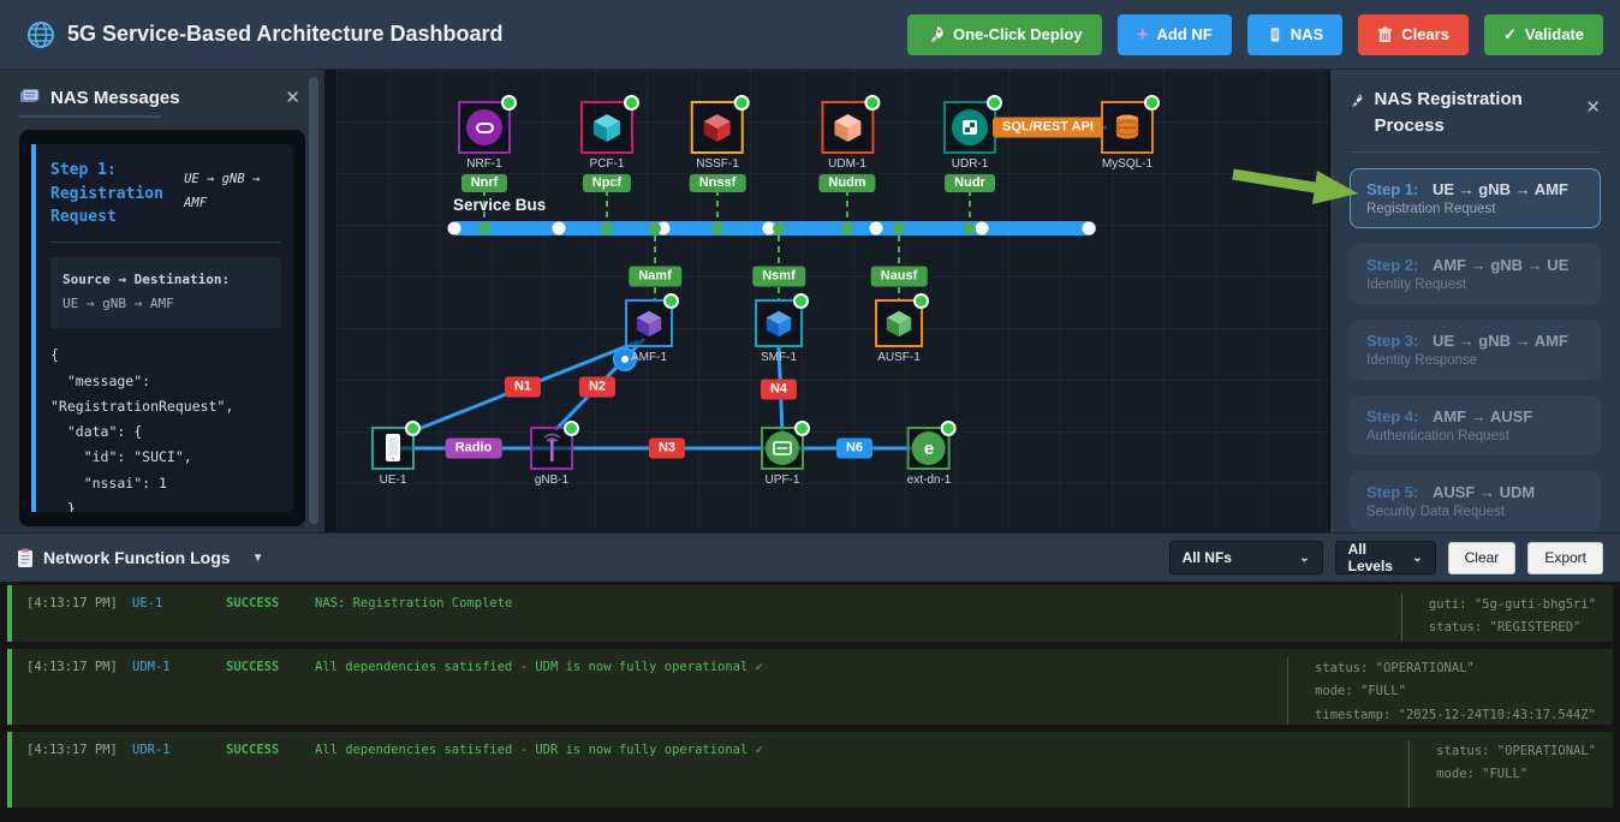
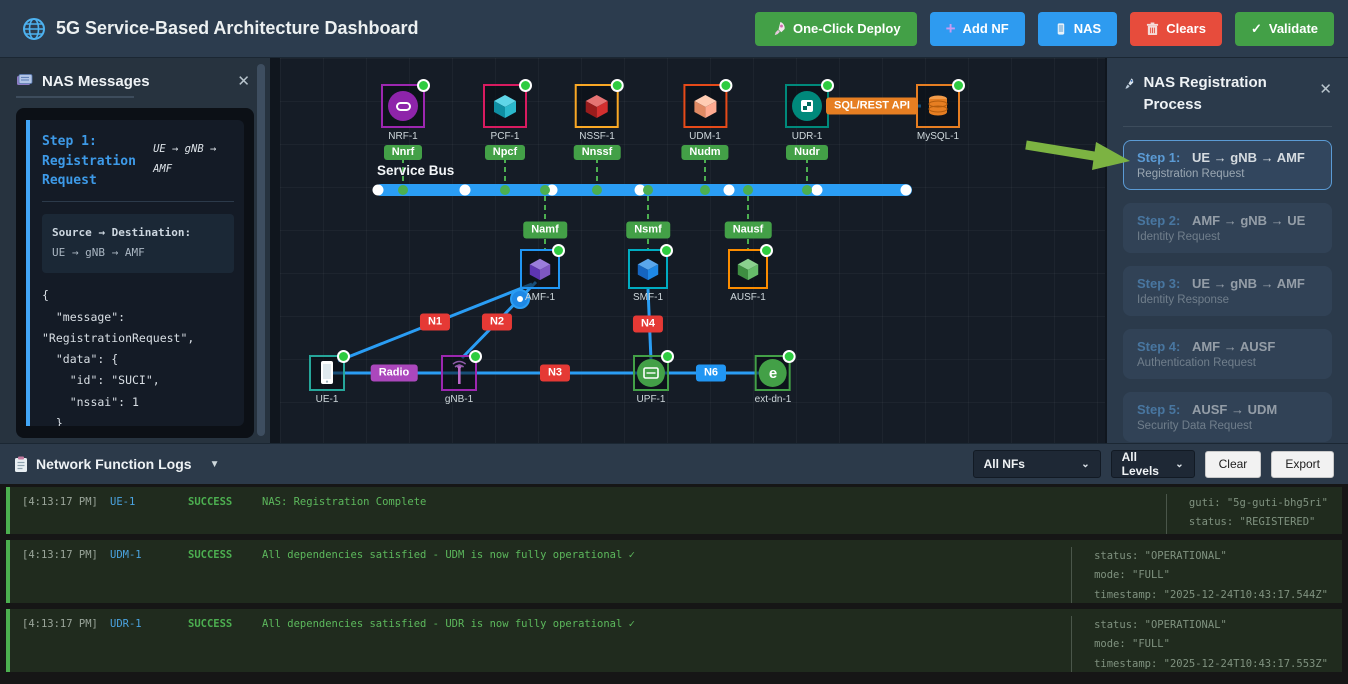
  5G Service-Based Architecture Dashboard
  One-Click Deploy
  +
  Add NF
  NAS
  Clears
  ✓
  Validate
  NAS Messages
  ✕
  Step 1: Registration Request
  UE → gNB → AMF
  Source → Destination:
  UE → gNB → AMF
  {
  "message":
  "RegistrationRequest",
  "data": {
  "id": "SUCI",
  "nssai": 1
  }
  Service Bus
  NRF-1
  Nnrf
  PCF-1
  Npcf
  NSSF-1
  Nnssf
  UDM-1
  Nudm
  UDR-1
  Nudr
  MySQL-1
  SQL/REST API
  Namf
  Nsmf
  Nausf
  AMF-1
  SMF-1
  AUSF-1
  UE-1
  gNB-1
  UPF-1
  e
  ext-dn-1
  Radio
  N1
  N2
  N3
  N4
  N6
  NAS Registration Process
  ✕
  Step 1: UE → gNB → AMF
  Registration Request
  Step 2: AMF → gNB → UE
  Identity Request
  Step 3: UE → gNB → AMF
  Identity Response
  Step 4: AMF → AUSF
  Authentication Request
  Step 5: AUSF → UDM
  Security Data Request
  Network Function Logs
  ▼
  All NFs
  ⌄
  All Levels
  ⌄
  Clear
  Export
  [4:13:17 PM]
  UE-1
  SUCCESS
  NAS: Registration Complete
  guti: "5g-guti-bhg5ri"
  status: "REGISTERED"
  [4:13:17 PM]
  UDM-1
  SUCCESS
  All dependencies satisfied - UDM is now fully operational ✓
  status: "OPERATIONAL"
  mode: "FULL"
  timestamp: "2025-12-24T10:43:17.544Z"
  [4:13:17 PM]
  UDR-1
  SUCCESS
  All dependencies satisfied - UDR is now fully operational ✓
  status: "OPERATIONAL"
  mode: "FULL"
+ timestamp: "2025-12-24T10:43:17.553Z"
